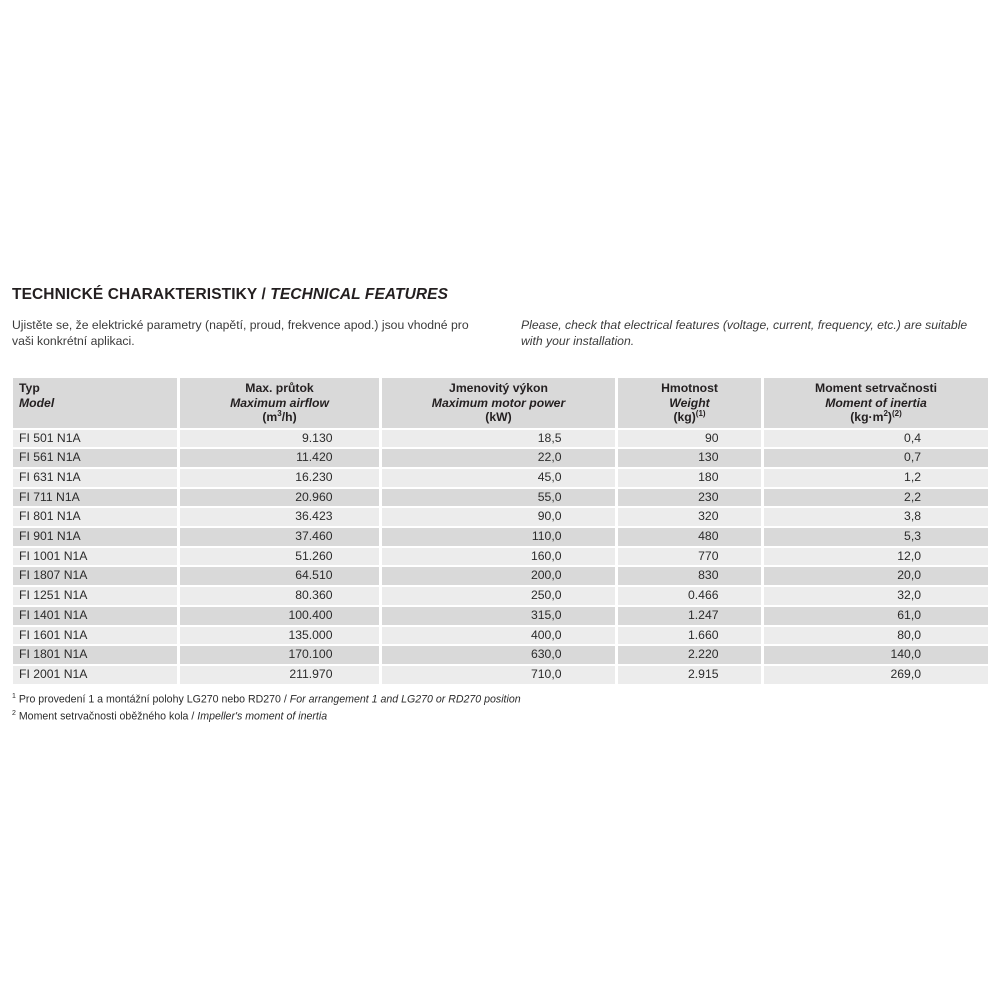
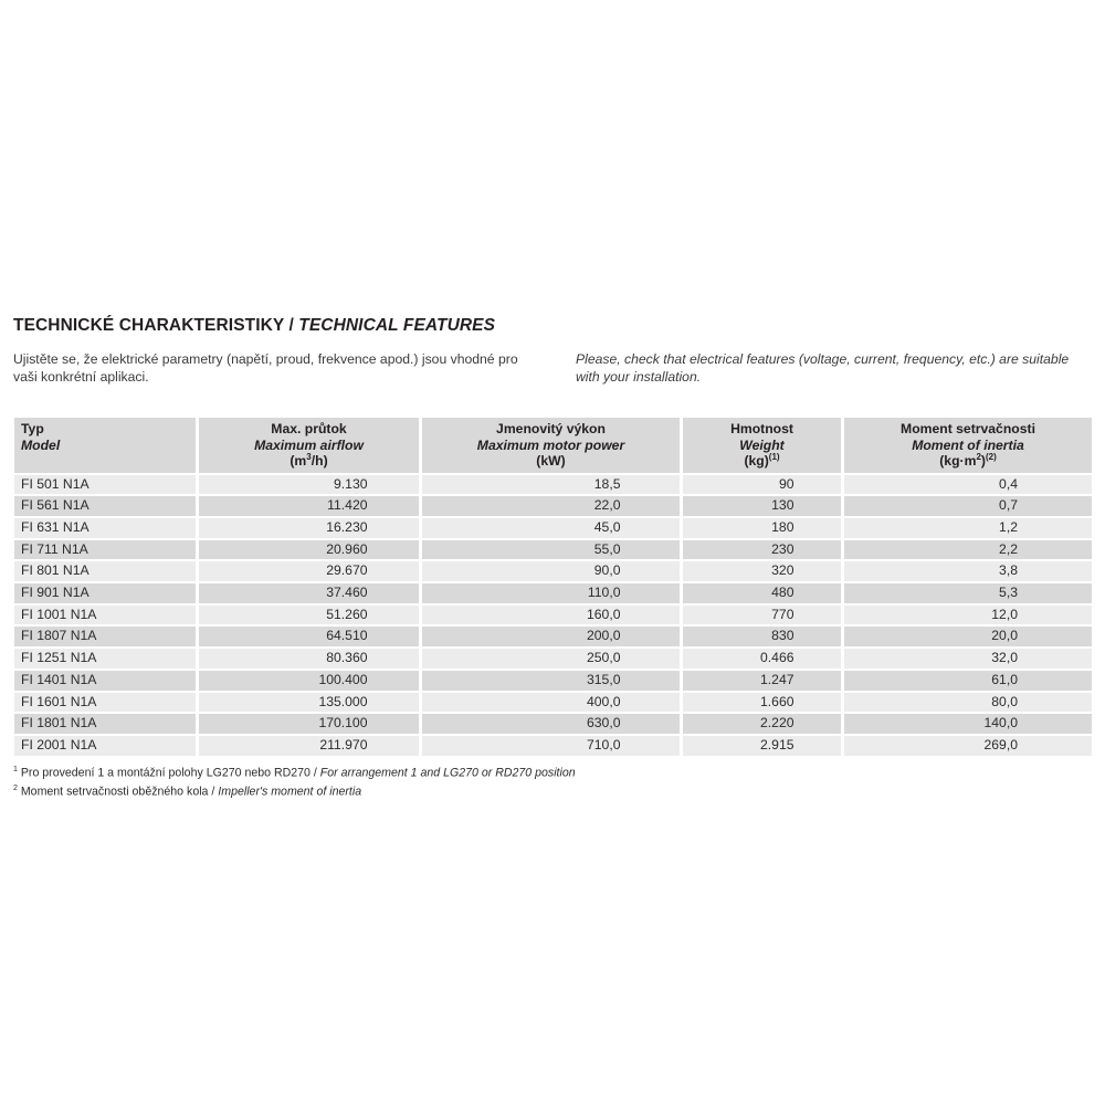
  TECHNICKÉ CHARAKTERISTIKY / TECHNICAL FEATURES
  Ujistěte se, že elektrické parametry (napětí, proud, frekvence apod.) jsou vhodné pro vaši konkrétní aplikaci.
  Please, check that electrical features (voltage, current, frequency, etc.) are suitable with your installation.
  Typ Model	Max. průtok Maximum airflow (m3/h)	Jmenovitý výkon Maximum motor power (kW)	Hmotnost Weight (kg)(1)	Moment setrvačnosti Moment of inertia (kg·m2)(2)
  FI 501 N1A	9.130	18,5	90	0,4
  FI 561 N1A	11.420	22,0	130	0,7
  FI 631 N1A	16.230	45,0	180	1,2
  FI 711 N1A	20.960	55,0	230	2,2
- FI 801 N1A	36.423	90,0	320	3,8
+ FI 801 N1A	29.670	90,0	320	3,8
  FI 901 N1A	37.460	110,0	480	5,3
  FI 1001 N1A	51.260	160,0	770	12,0
  FI 1807 N1A	64.510	200,0	830	20,0
  FI 1251 N1A	80.360	250,0	0.466	32,0
  FI 1401 N1A	100.400	315,0	1.247	61,0
  FI 1601 N1A	135.000	400,0	1.660	80,0
  FI 1801 N1A	170.100	630,0	2.220	140,0
  FI 2001 N1A	211.970	710,0	2.915	269,0
  Pro provedení 1 a montážní polohy LG270 nebo RD270 / For arrangement 1 and LG270 or RD270 position
  Moment setrvačnosti oběžného kola / Impeller's moment of inertia
